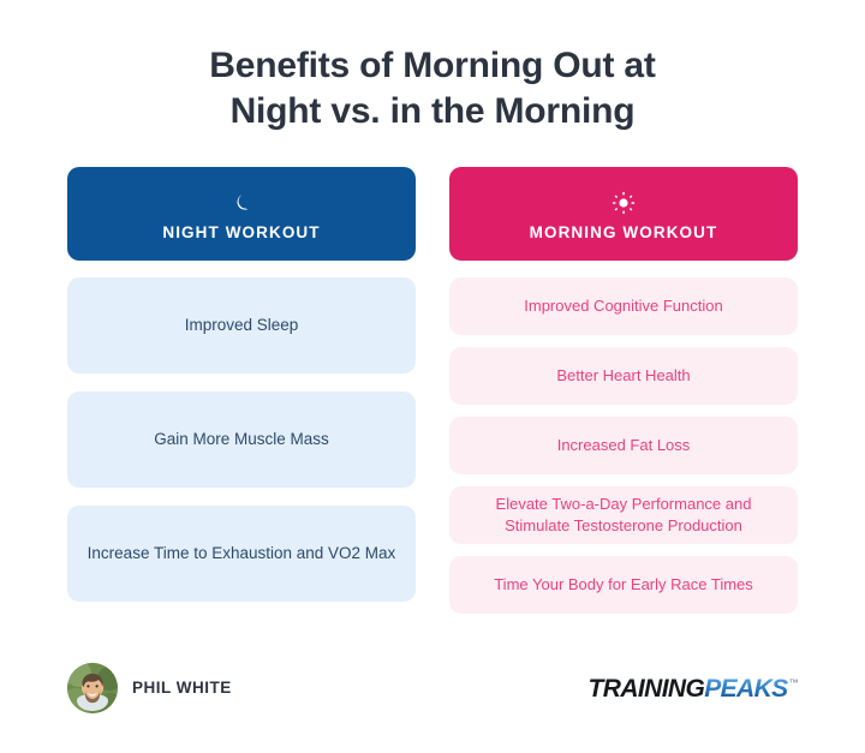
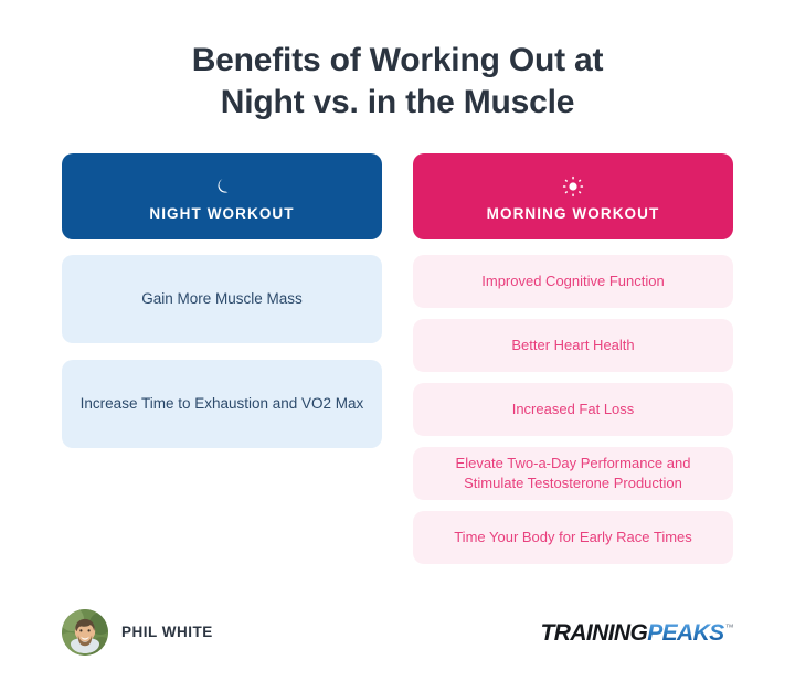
- Benefits of Morning Out at
+ Benefits of Working Out at
- Night vs. in the Morning
+ Night vs. in the Muscle
  NIGHT WORKOUT
- Improved Sleep
  Gain More Muscle Mass
  Increase Time to Exhaustion and VO2 Max
  MORNING WORKOUT
  Improved Cognitive Function
  Better Heart Health
  Increased Fat Loss
  Elevate Two-a-Day Performance and Stimulate Testosterone Production
  Time Your Body for Early Race Times
  PHIL WHITE
  TRAINING
  PEAKS
  ™
